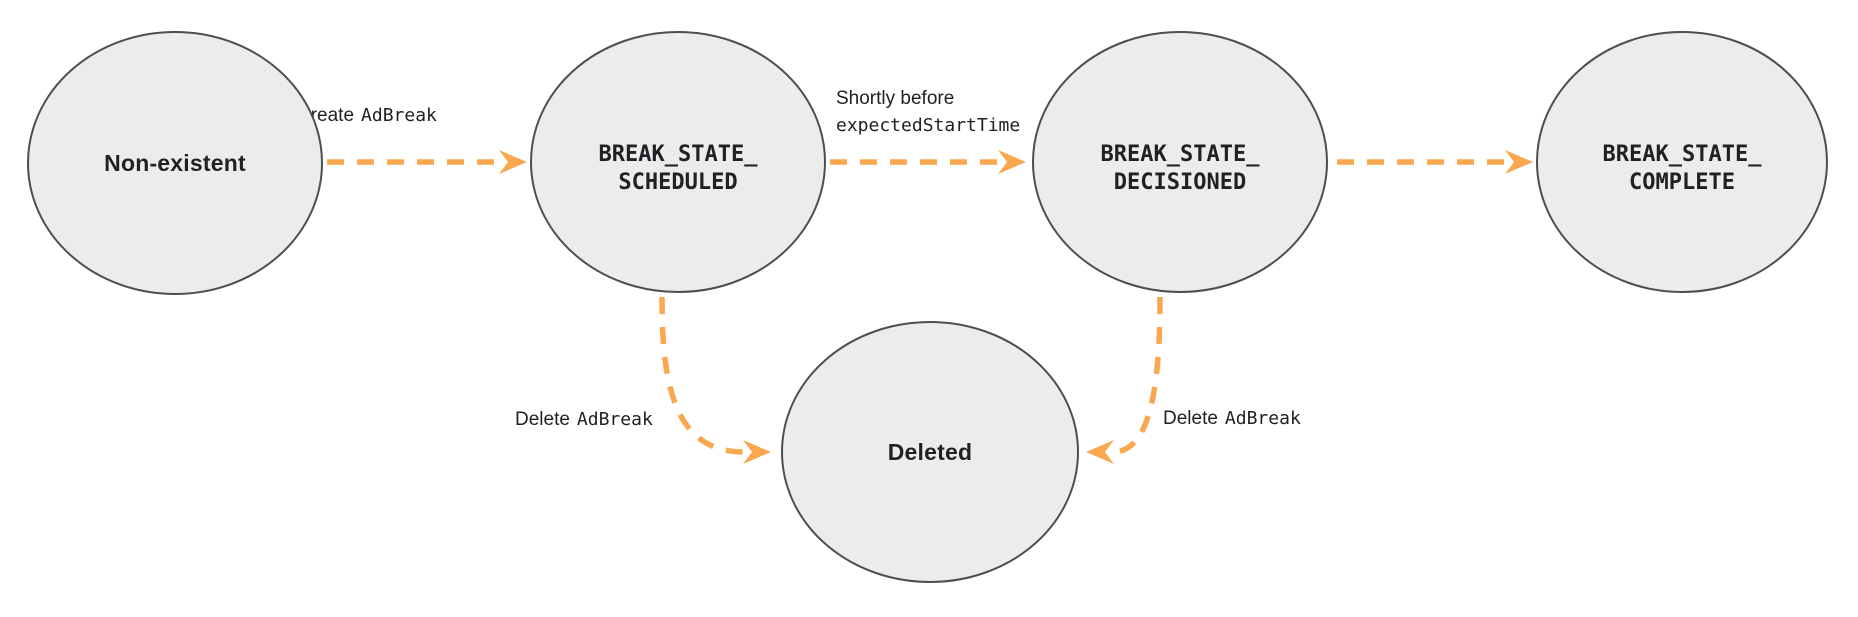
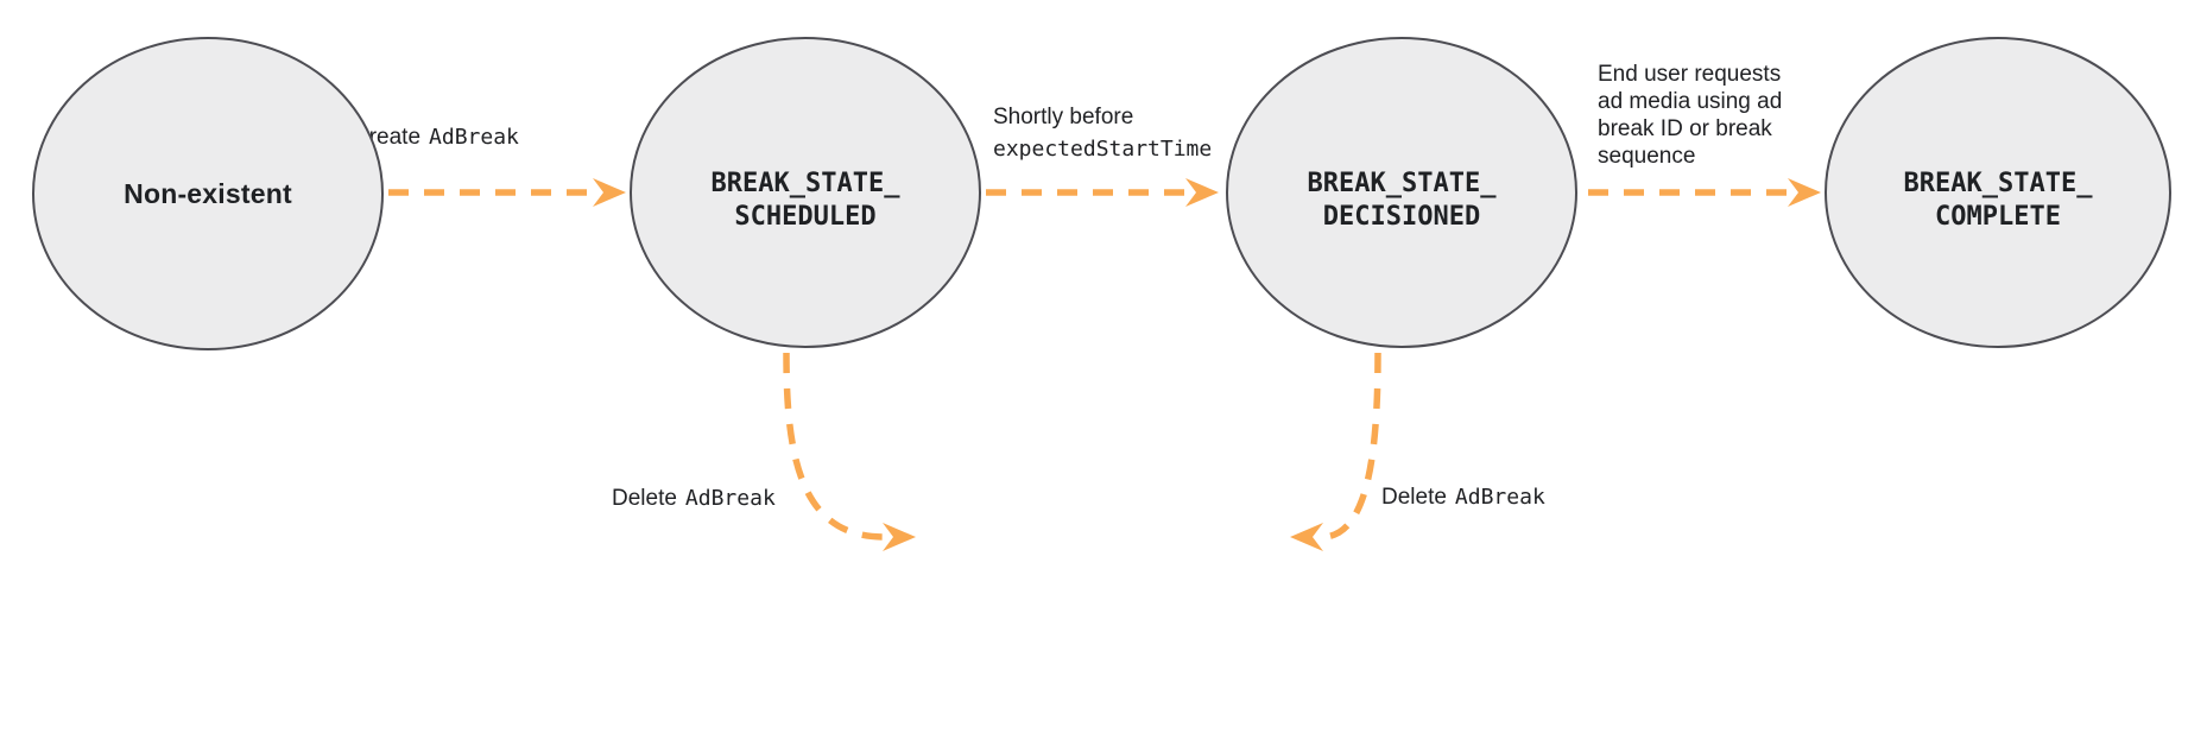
  reate AdBreak
  Shortly before
  expectedStartTime
+ End user requests
+ ad media using ad
+ break ID or break
+ sequence
  Delete AdBreak
  Delete AdBreak
  Non-existent
  BREAK_STATE_
  SCHEDULED
  BREAK_STATE_
  DECISIONED
  BREAK_STATE_
  COMPLETE
- Deleted
